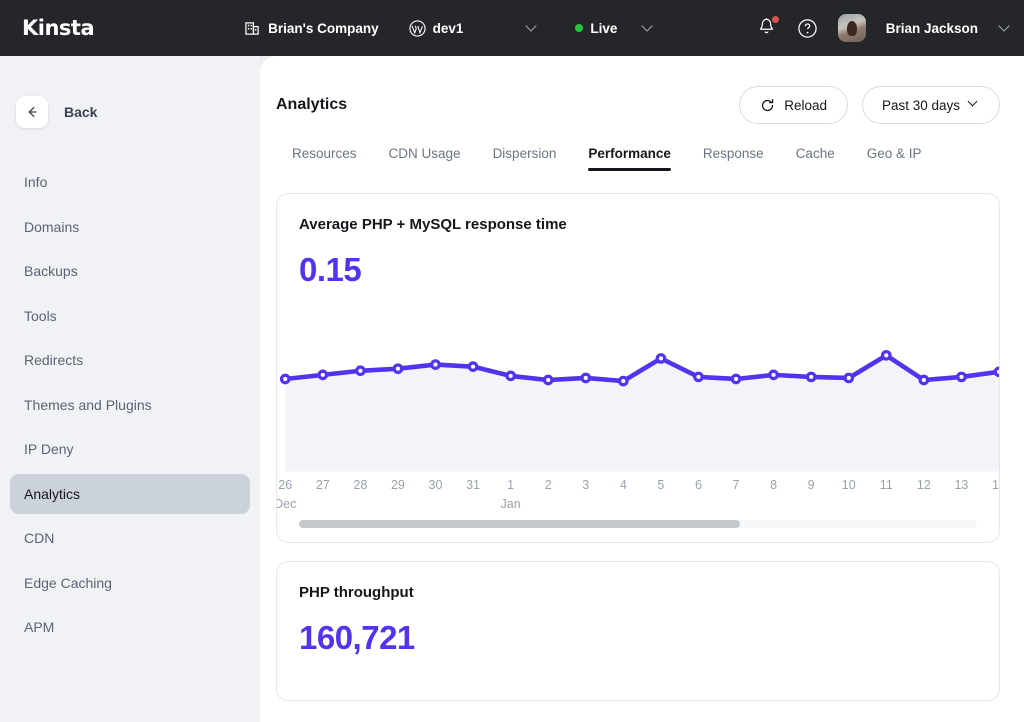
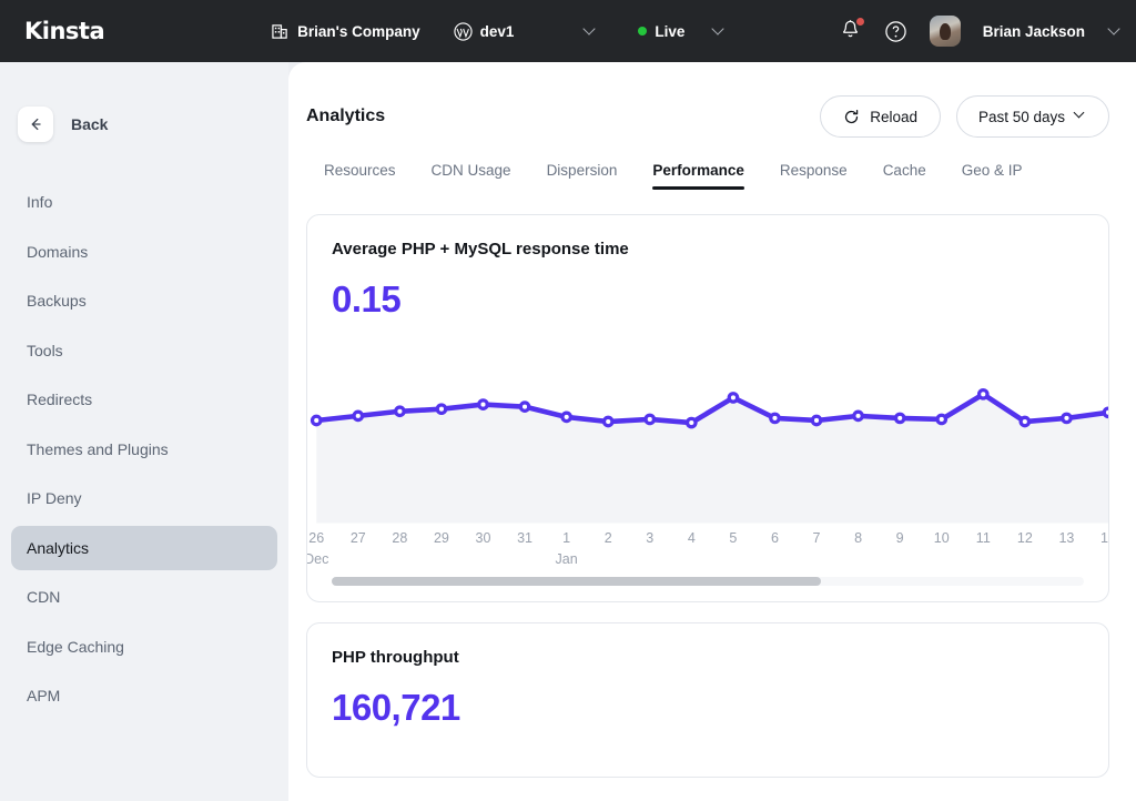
  Kinsta
  Brian's Company
  dev1
  Live
  Brian Jackson
  Back
  Info
  Domains
  Backups
  Tools
  Redirects
  Themes and Plugins
  IP Deny
  Analytics
  CDN
  Edge Caching
  APM
  Analytics
  Reload
- Past 30 days
+ Past 50 days
  Resources
  CDN Usage
  Dispersion
  Performance
  Response
  Cache
  Geo & IP
  Average PHP + MySQL response time
  0.15
  26
  Dec
  27
  28
  29
  30
  31
  1
  Jan
  2
  3
  4
  5
  6
  7
  8
  9
  10
  11
  12
  13
  PHP throughput
  160,721
